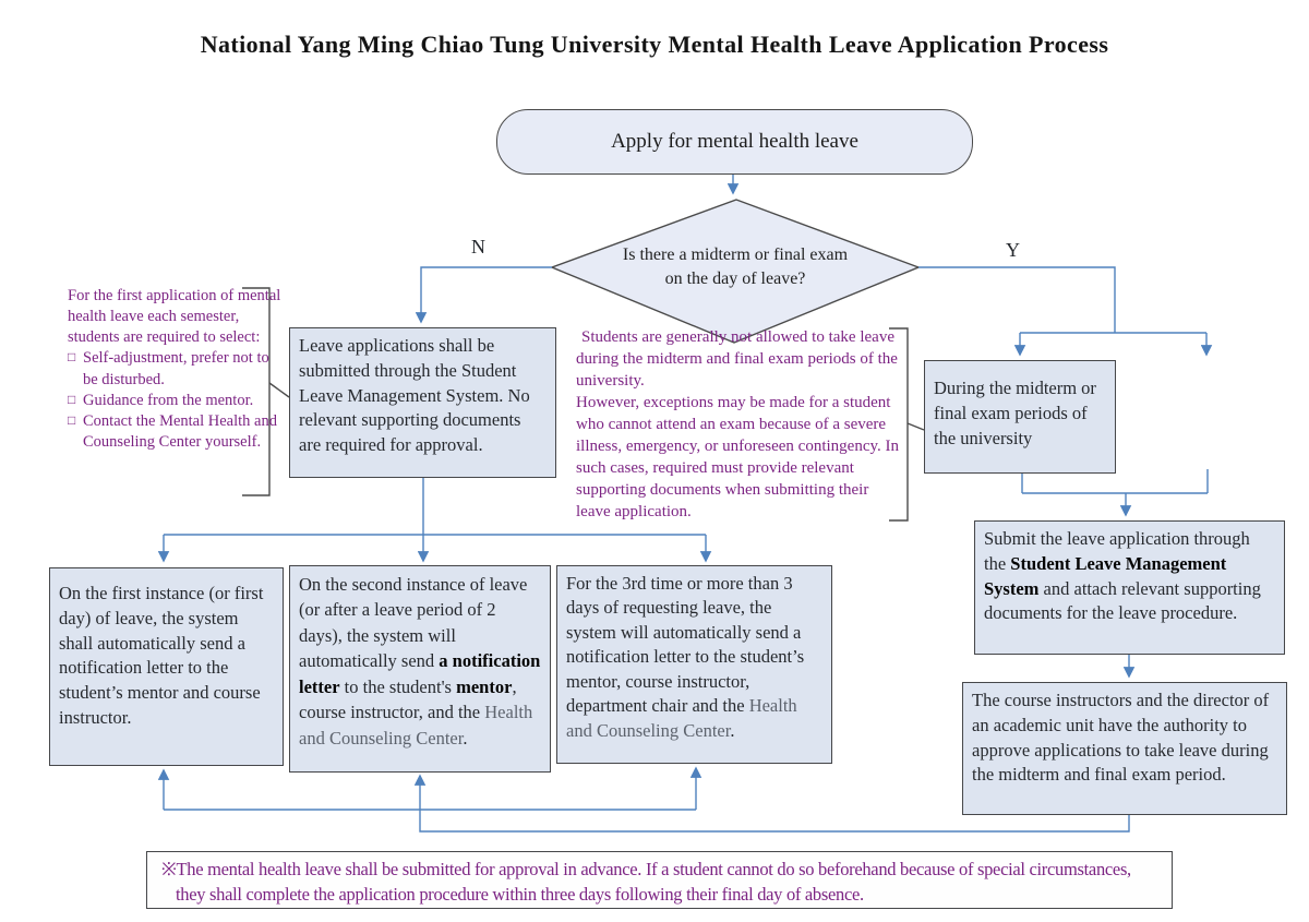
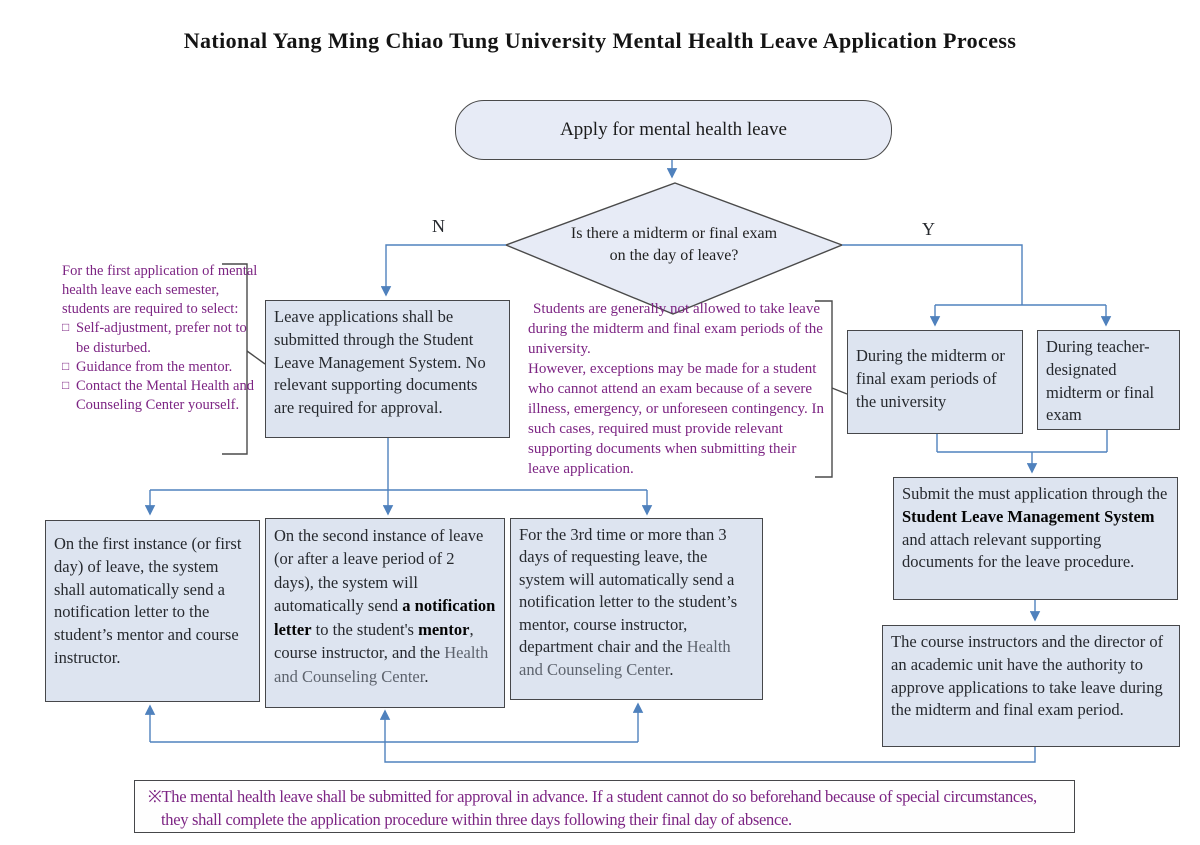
  National Yang Ming Chiao Tung University Mental Health Leave Application Process
  Apply for mental health leave
  Is there a midterm or final exam
  on the day of leave?
  N
  Y
  Leave applications shall be submitted through the Student Leave Management System. No relevant supporting documents are required for approval.
  For the first application of mental health leave each semester, students are required to select:
  □
  Self-adjustment, prefer not to be disturbed.
  □
  Guidance from the mentor.
  □
  Contact the Mental Health and Counseling Center yourself.
  Students are generally not allowed to take leave during the midterm and final exam periods of the university.
  However, exceptions may be made for a student who cannot attend an exam because of a severe illness, emergency, or unforeseen contingency. In such cases, required must provide relevant supporting documents when submitting their leave application.
  During the midterm or final exam periods of the university
+ During teacher-designated midterm or final exam
- Submit the leave application through the Student Leave Management System and attach relevant supporting documents for the leave procedure.
+ Submit the must application through the Student Leave Management System and attach relevant supporting documents for the leave procedure.
  The course instructors and the director of an academic unit have the authority to approve applications to take leave during the midterm and final exam period.
  On the first instance (or first day) of leave, the system shall automatically send a notification letter to the student’s mentor and course instructor.
  On the second instance of leave (or after a leave period of 2 days), the system will automatically send a notification letter to the student's mentor, course instructor, and the Health and Counseling Center.
  For the 3rd time or more than 3 days of requesting leave, the system will automatically send a notification letter to the student’s mentor, course instructor, department chair and the Health and Counseling Center.
  ※The mental health leave shall be submitted for approval in advance. If a student cannot do so beforehand because of special circumstances, they shall complete the application procedure within three days following their final day of absence.
